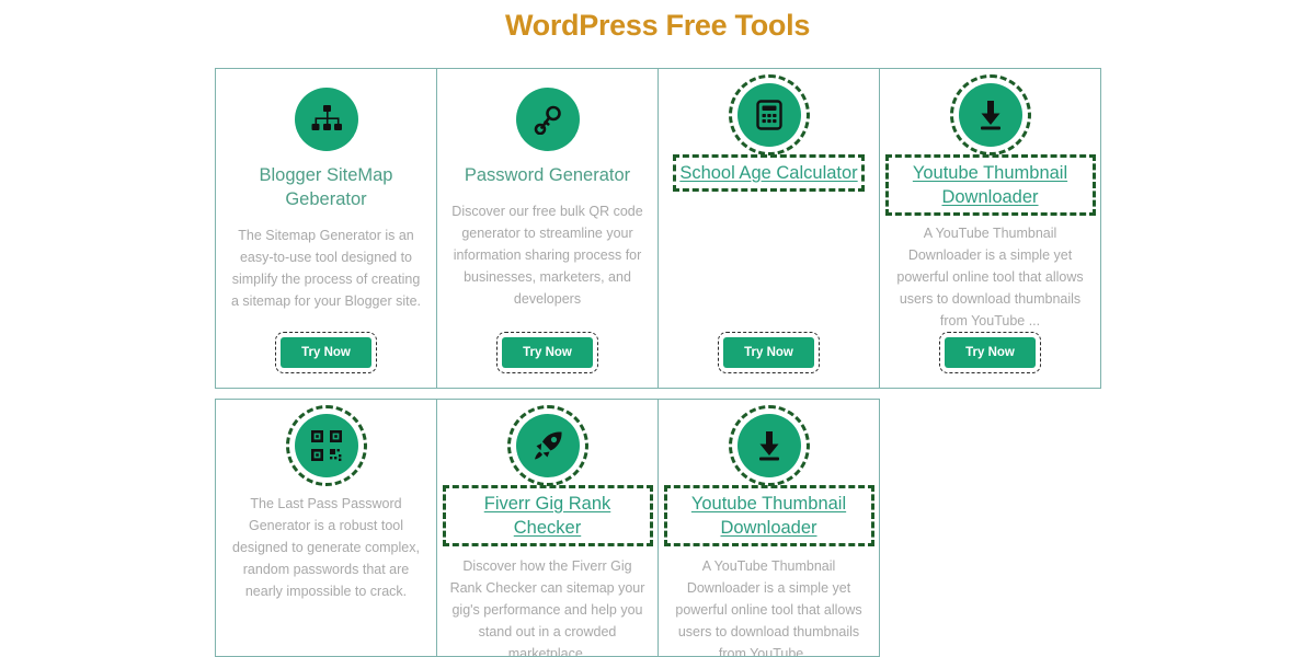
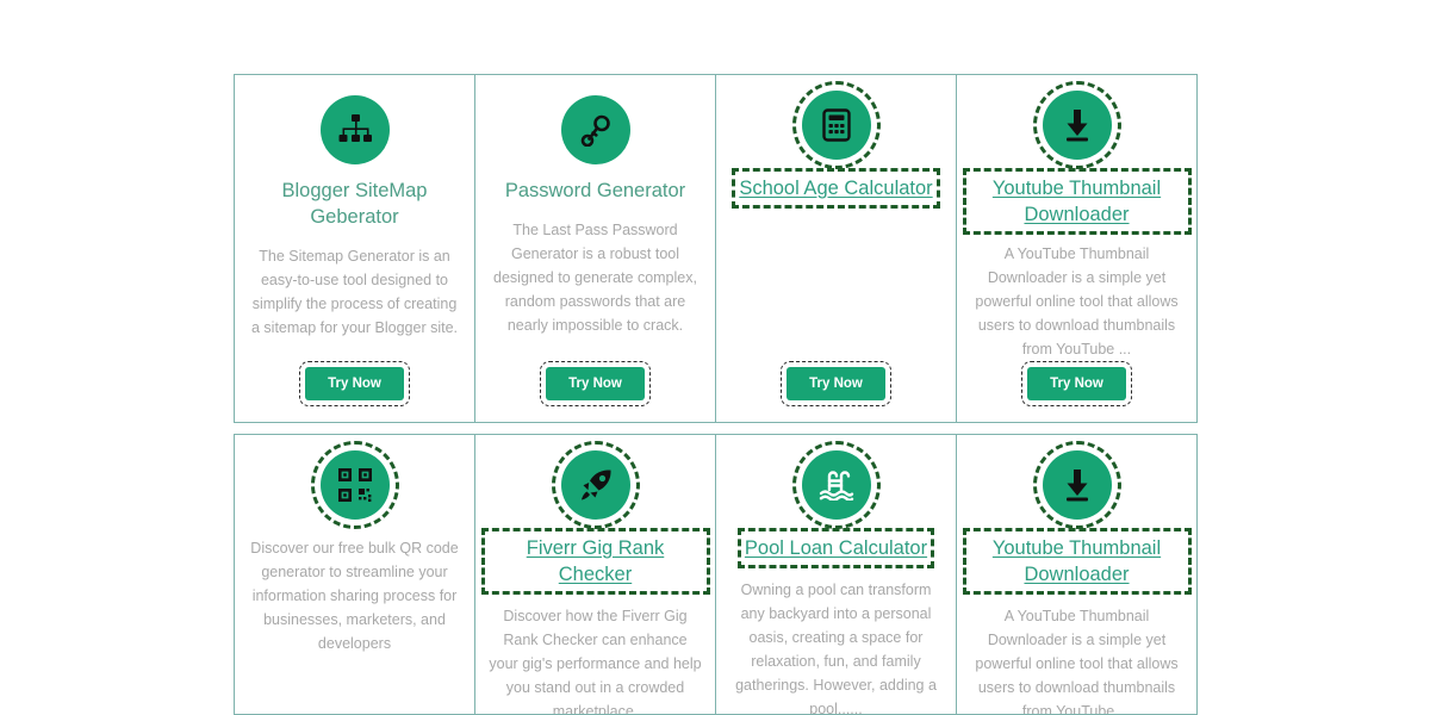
- WordPress Free Tools
  Blogger SiteMap Geberator
  The Sitemap Generator is an easy-to-use tool designed to simplify the process of creating a sitemap for your Blogger site.
  Try Now
  Password Generator
- Discover our free bulk QR code generator to streamline your information sharing process for businesses, marketers, and developers
+ The Last Pass Password Generator is a robust tool designed to generate complex, random passwords that are nearly impossible to crack.
  Try Now
  School Age Calculator
  Try Now
  Youtube Thumbnail Downloader
  A YouTube Thumbnail Downloader is a simple yet powerful online tool that allows users to download thumbnails from YouTube ...
  Try Now
- The Last Pass Password Generator is a robust tool designed to generate complex, random passwords that are nearly impossible to crack.
+ Discover our free bulk QR code generator to streamline your information sharing process for businesses, marketers, and developers
  Fiverr Gig Rank Checker
- Discover how the Fiverr Gig Rank Checker can sitemap your gig's performance and help you stand out in a crowded marketplace.
+ Discover how the Fiverr Gig Rank Checker can enhance your gig's performance and help you stand out in a crowded marketplace.
+ Pool Loan Calculator
+ Owning a pool can transform any backyard into a personal oasis, creating a space for relaxation, fun, and family gatherings. However, adding a pool......
  Youtube Thumbnail Downloader
  A YouTube Thumbnail Downloader is a simple yet powerful online tool that allows users to download thumbnails from YouTube ...
